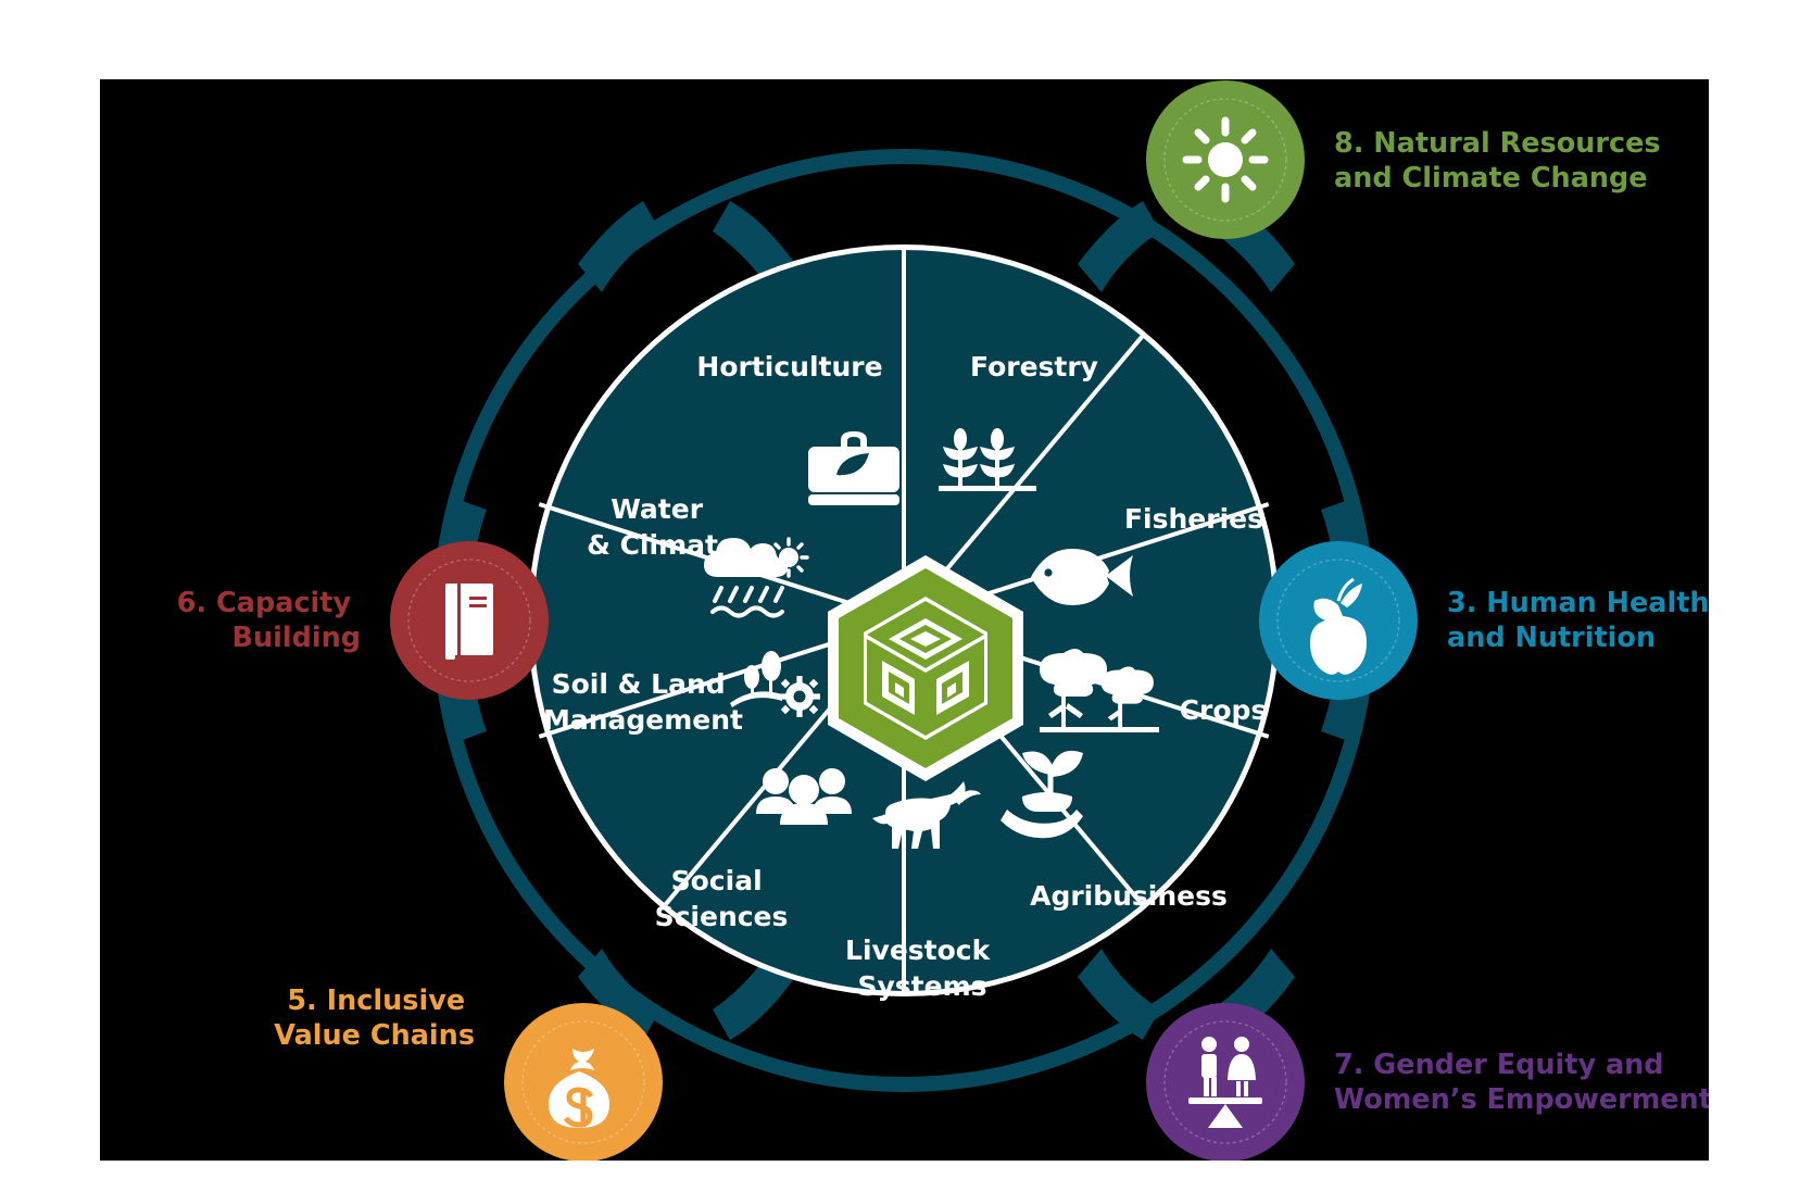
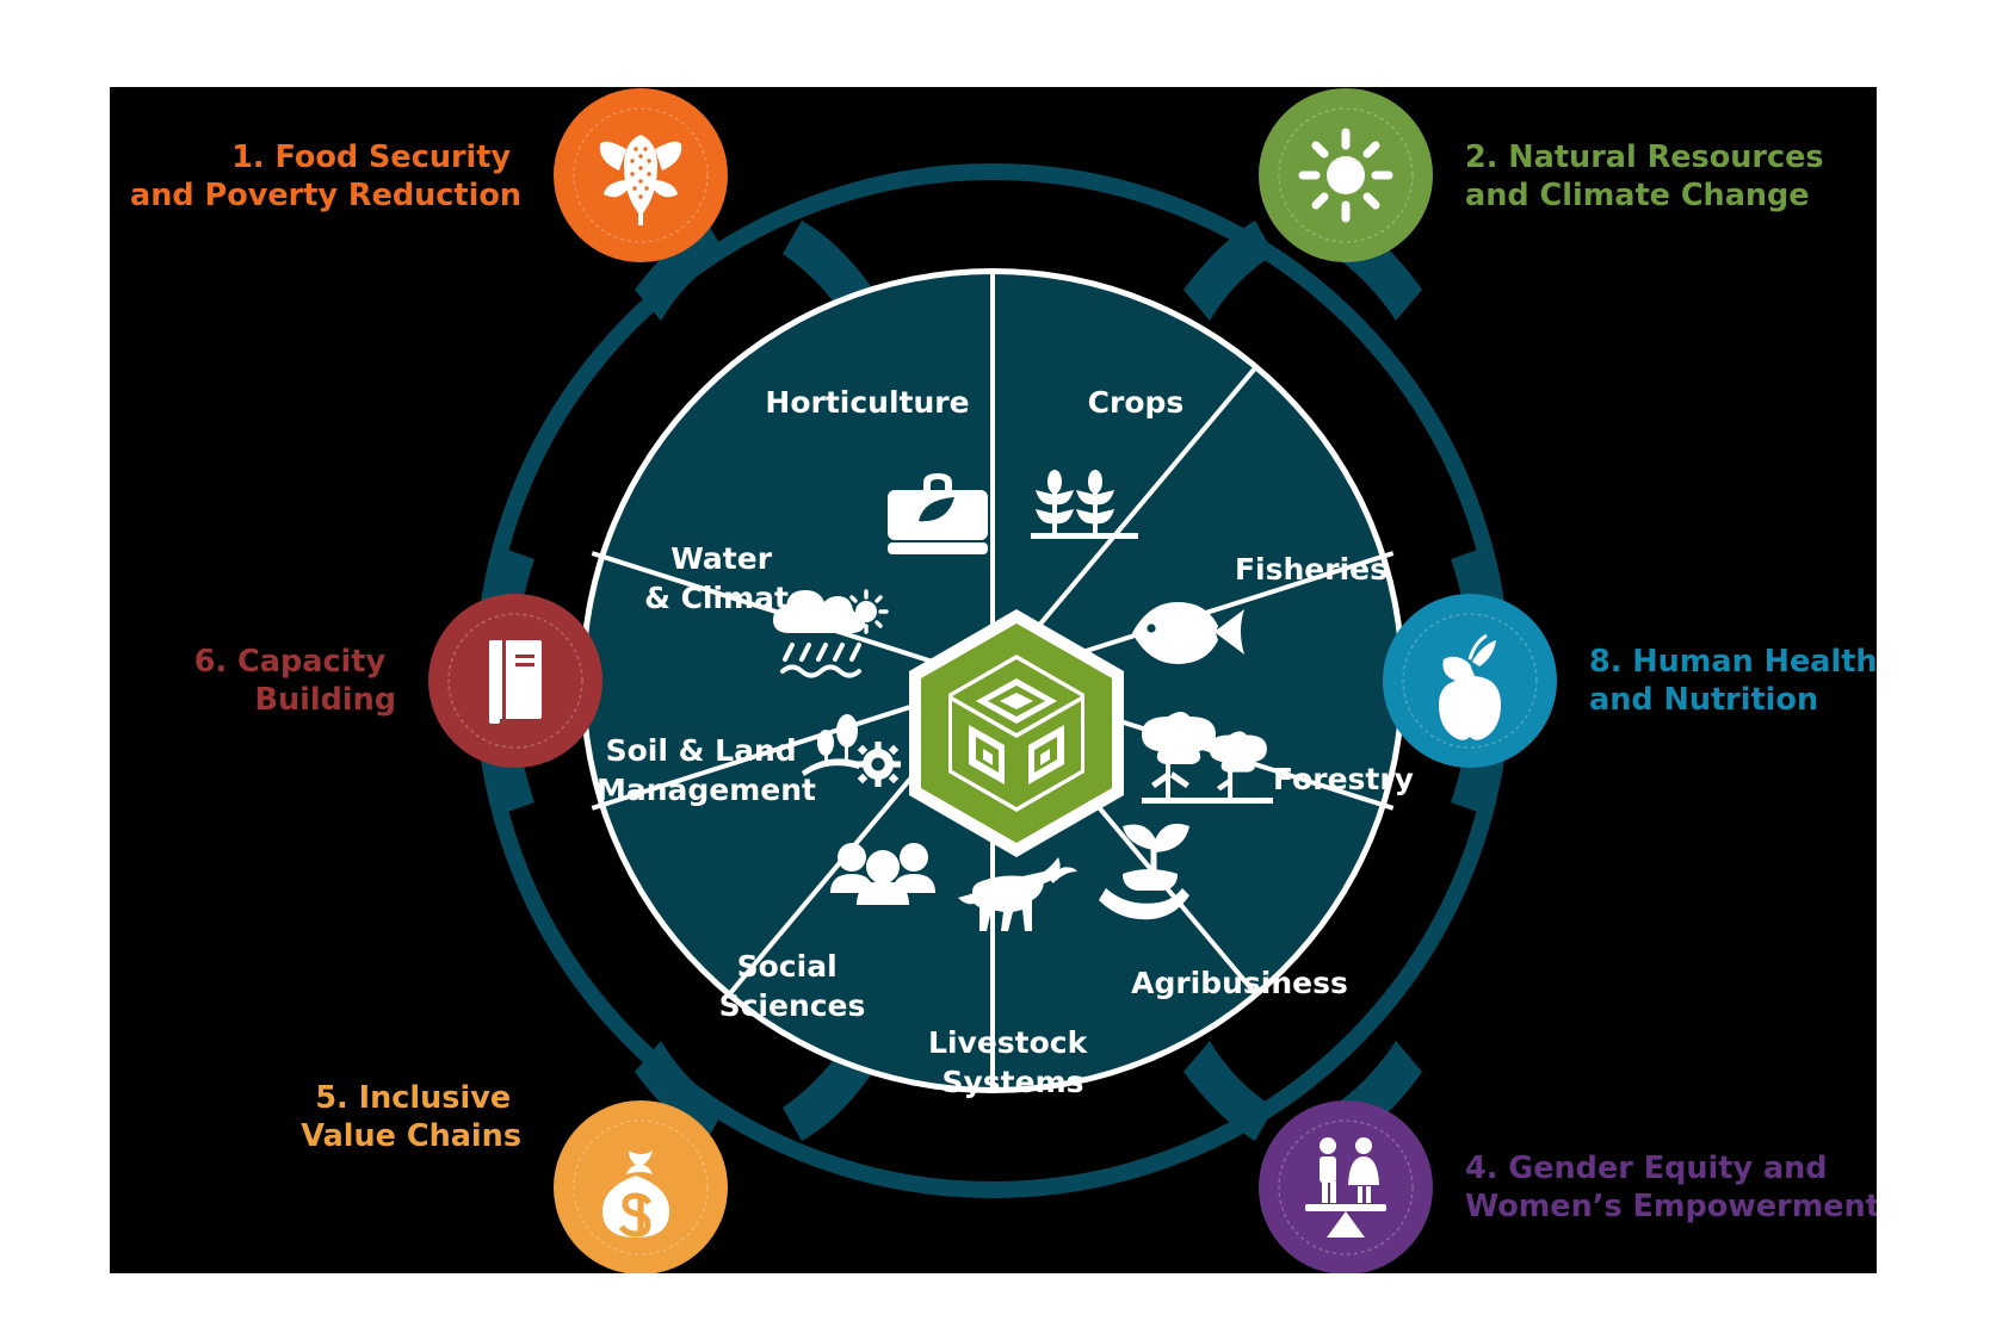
- Forestry
+ Crops
  Fisheries
- Crops
+ Forestry
  Agribusiness
  Livestock Systems
  Social Sciences
  Soil & Land Management
  Water & Climat
  Horticulture
+ 1. Food Security and Poverty Reduction
- 8. Natural Resources and Climate Change
+ 2. Natural Resources and Climate Change
- 3. Human Health and Nutrition
+ 8. Human Health and Nutrition
- 7. Gender Equity and Women’s Empowerment
+ 4. Gender Equity and Women’s Empowerment
  5. Inclusive Value Chains
  6. Capacity Building
